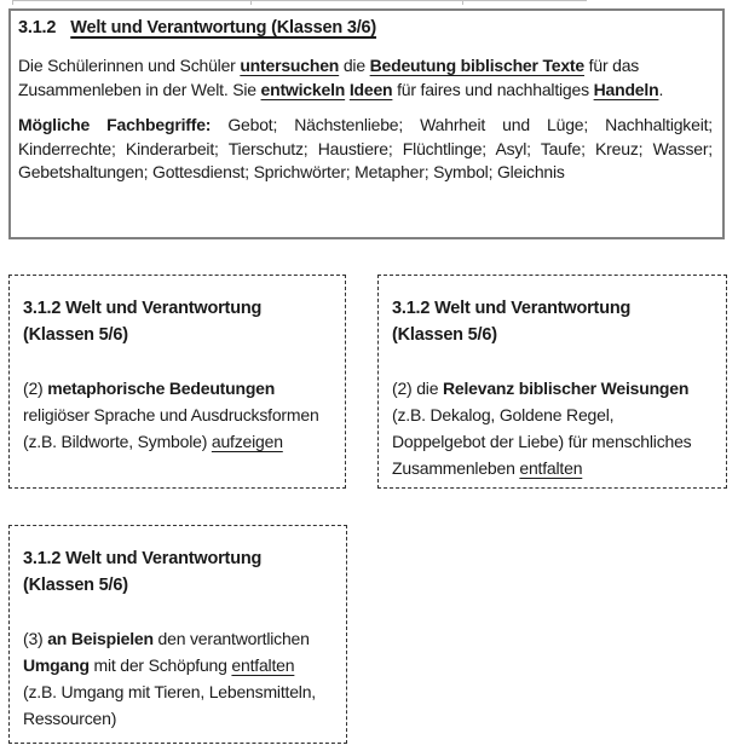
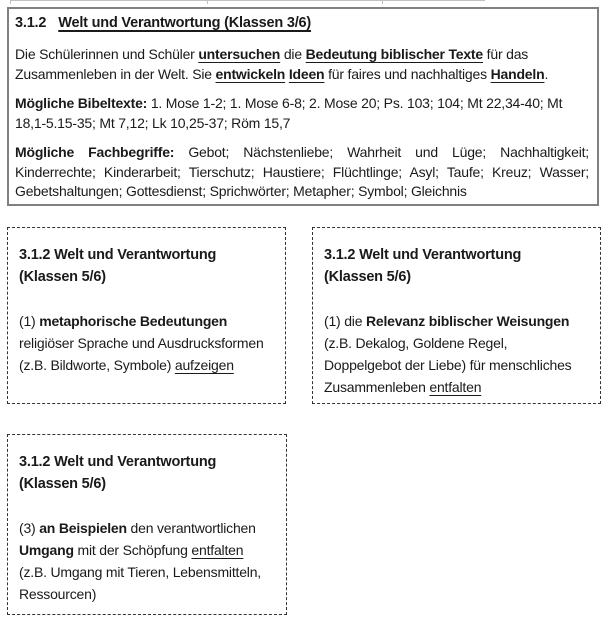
  3.1.2 Welt und Verantwortung (Klassen 3/6)
  Die Schülerinnen und Schüler untersuchen die Bedeutung biblischer Texte für das Zusammenleben in der Welt. Sie entwickeln Ideen für faires und nachhaltiges Handeln.
+ Mögliche Bibeltexte: 1. Mose 1-2; 1. Mose 6-8; 2. Mose 20; Ps. 103; 104; Mt 22,34-40; Mt 18,1-5.15-35; Mt 7,12; Lk 10,25-37; Röm 15,7
  Mögliche Fachbegriffe: Gebot; Nächstenliebe; Wahrheit und Lüge; Nachhaltigkeit; Kinderrechte; Kinderarbeit; Tierschutz; Haustiere; Flüchtlinge; Asyl; Taufe; Kreuz; Wasser; Gebetshaltungen; Gottesdienst; Sprichwörter; Metapher; Symbol; Gleichnis
  3.1.2 Welt und Verantwortung
  (Klassen 5/6)
- (2) metaphorische Bedeutungen religiöser Sprache und Ausdrucksformen (z.B. Bildworte, Symbole) aufzeigen
+ (1) metaphorische Bedeutungen religiöser Sprache und Ausdrucksformen (z.B. Bildworte, Symbole) aufzeigen
  3.1.2 Welt und Verantwortung
  (Klassen 5/6)
- (2) die Relevanz biblischer Weisungen (z.B. Dekalog, Goldene Regel, Doppelgebot der Liebe) für menschliches Zusammenleben entfalten
+ (1) die Relevanz biblischer Weisungen (z.B. Dekalog, Goldene Regel, Doppelgebot der Liebe) für menschliches Zusammenleben entfalten
  3.1.2 Welt und Verantwortung
  (Klassen 5/6)
  (3) an Beispielen den verantwortlichen Umgang mit der Schöpfung entfalten (z.B. Umgang mit Tieren, Lebensmitteln, Ressourcen)
